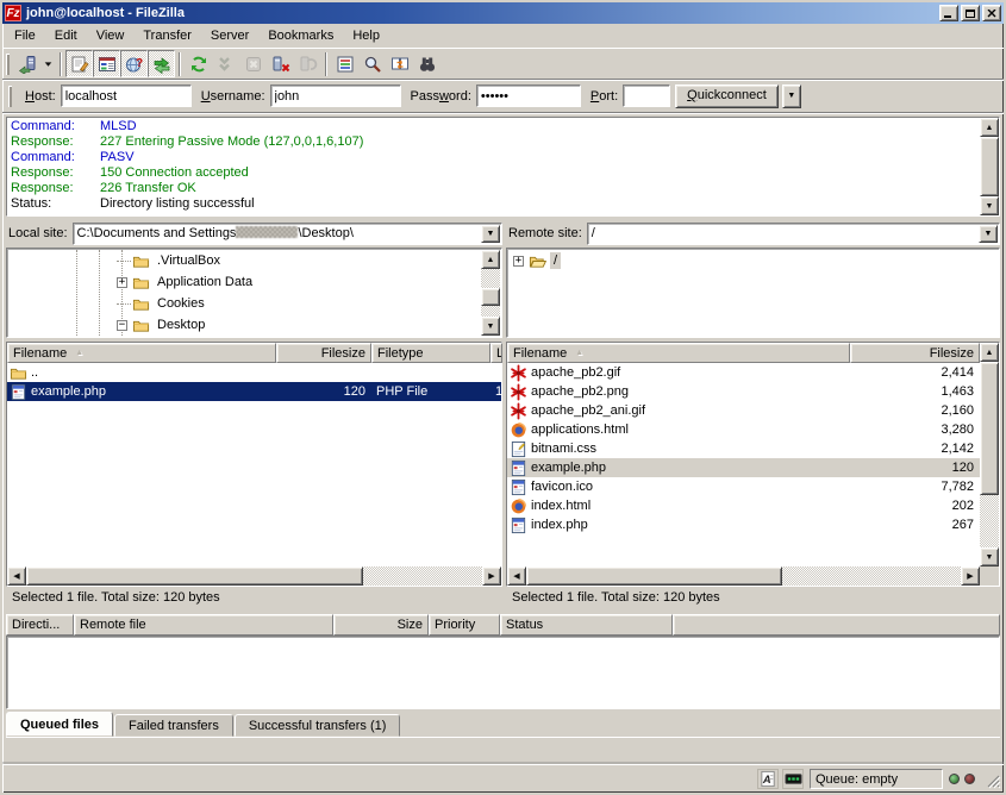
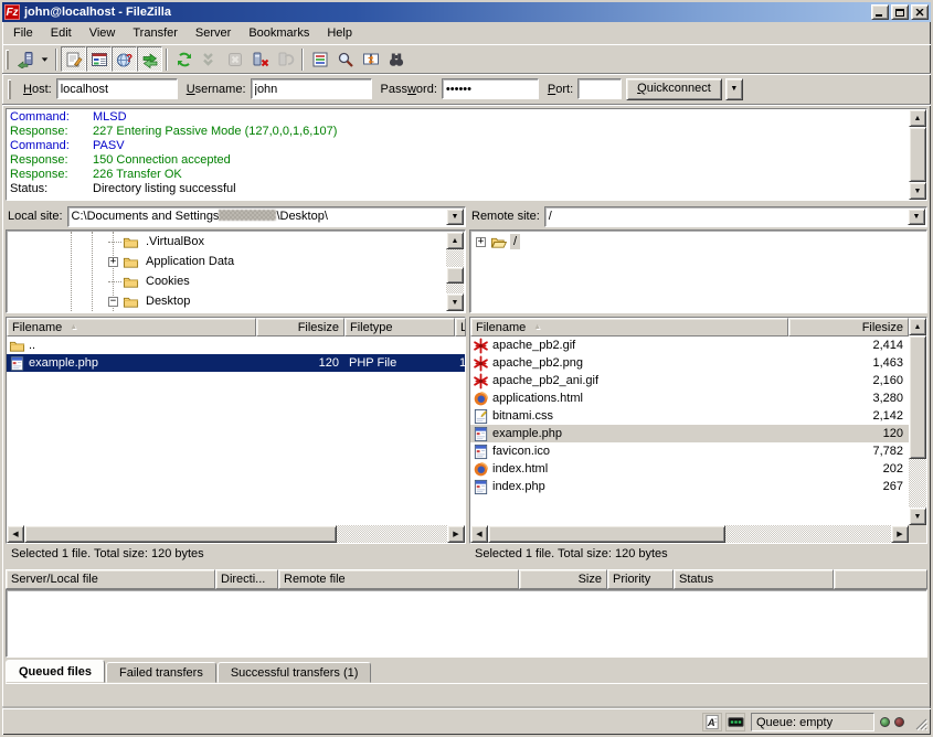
  Fz
  john@localhost - FileZilla
  File
  Edit
  View
  Transfer
  Server
  Bookmarks
  Help
  ?
  Host:
  localhost
  Username:
  john
  Password:
  ••••••
  Port:
  Quickconnect
  Command:
  MLSD
  Response:
  227 Entering Passive Mode (127,0,0,1,6,107)
  Command:
  PASV
  Response:
  150 Connection accepted
  Response:
  226 Transfer OK
  Status:
  Directory listing successful
  Local site:
  C:\Documents and Settings \Desktop\
  .VirtualBox
  +
  Application Data
  Cookies
  −
  Desktop
  Filename
  Filesize
  Filetype
  L
  ..
  example.php
  120
  PHP File
  1
  Selected 1 file. Total size: 120 bytes
  Remote site:
  /
  +
  /
  Filename
  Filesize
  apache_pb2.gif
  2,414
  apache_pb2.png
  1,463
  apache_pb2_ani.gif
  2,160
  applications.html
  3,280
  bitnami.css
  2,142
  example.php
  120
  favicon.ico
  7,782
  index.html
  202
  index.php
  267
  Selected 1 file. Total size: 120 bytes
+ Server/Local file
  Directi...
  Remote file
  Size
  Priority
  Status
  Queued files
  Failed transfers
  Successful transfers (1)
  A
  Queue: empty
